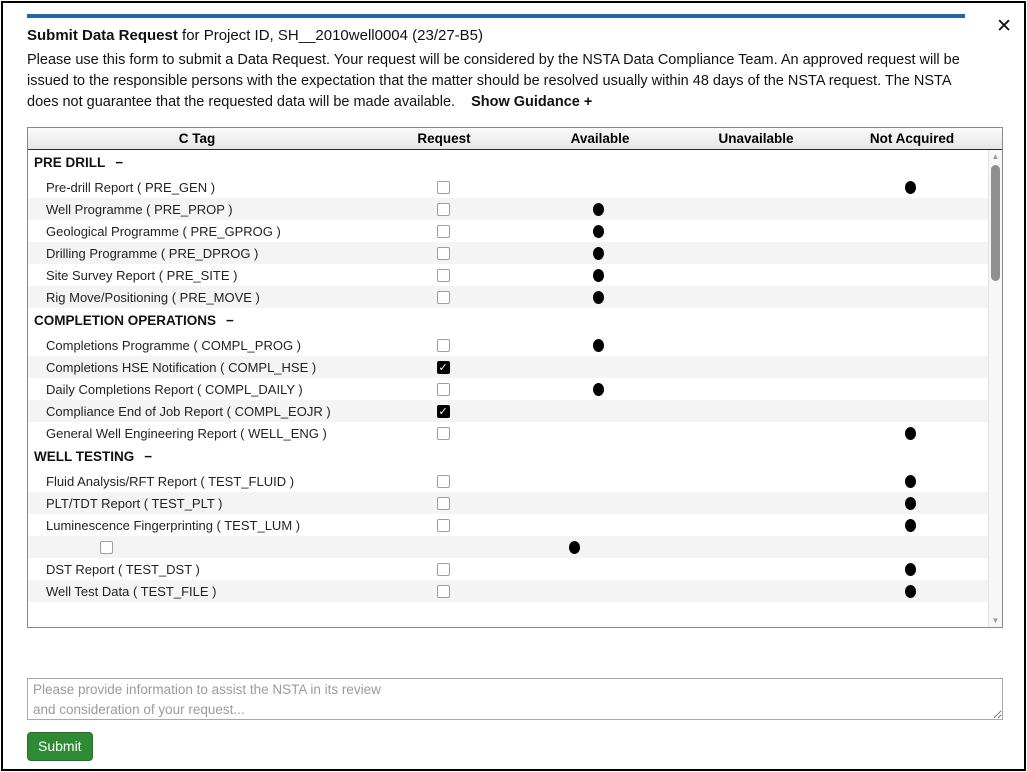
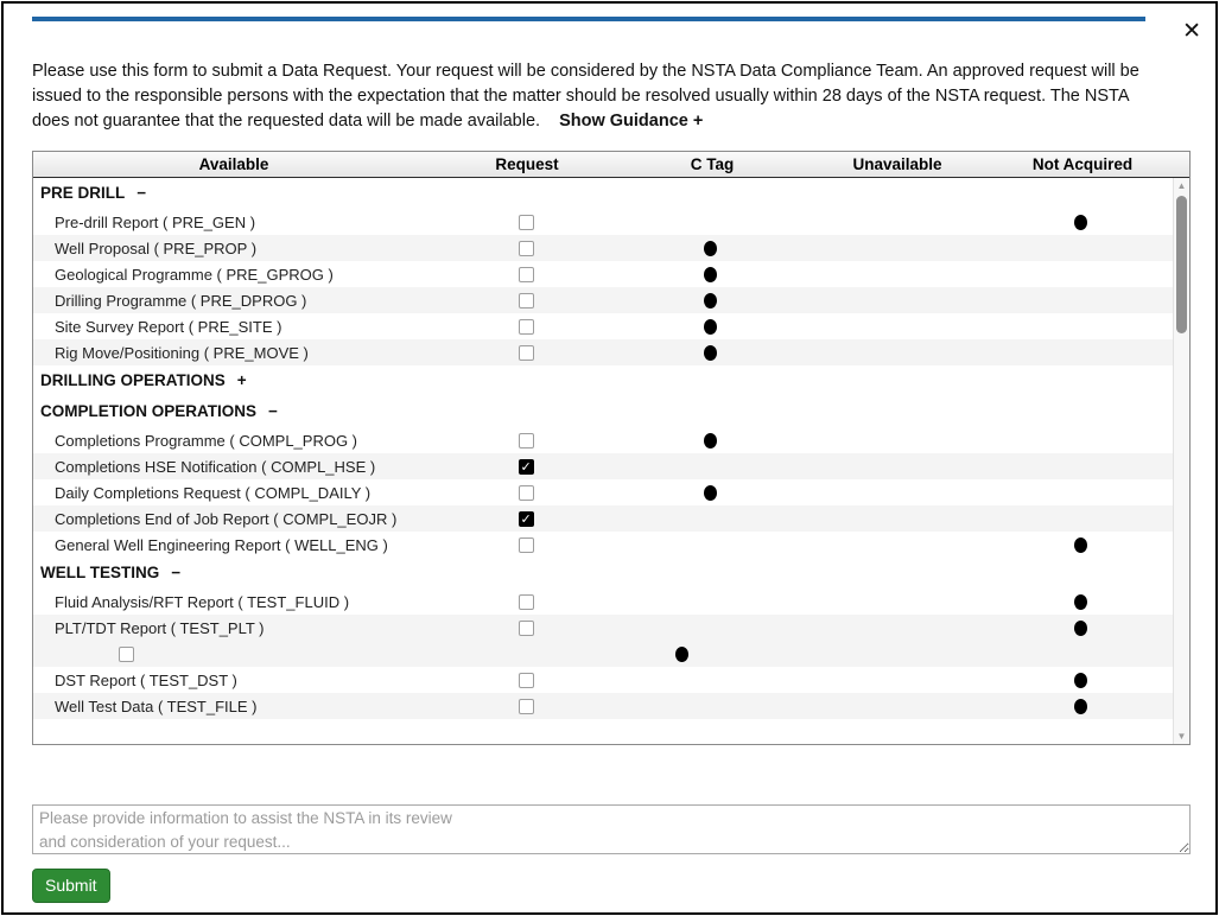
  ✕
- Submit Data Request for Project ID, SH__2010well0004 (23/27-B5)
- Please use this form to submit a Data Request. Your request will be considered by the NSTA Data Compliance Team. An approved request will be issued to the responsible persons with the expectation that the matter should be resolved usually within 48 days of the NSTA request. The NSTA does not guarantee that the requested data will be made available. Show Guidance +
+ Please use this form to submit a Data Request. Your request will be considered by the NSTA Data Compliance Team. An approved request will be issued to the responsible persons with the expectation that the matter should be resolved usually within 28 days of the NSTA request. The NSTA does not guarantee that the requested data will be made available. Show Guidance +
- C Tag
+ Available
  Request
- Available
+ C Tag
  Unavailable
  Not Acquired
  PRE DRILL −
  Pre-drill Report ( PRE_GEN )
- Well Programme ( PRE_PROP )
+ Well Proposal ( PRE_PROP )
  Geological Programme ( PRE_GPROG )
  Drilling Programme ( PRE_DPROG )
  Site Survey Report ( PRE_SITE )
  Rig Move/Positioning ( PRE_MOVE )
+ DRILLING OPERATIONS +
  COMPLETION OPERATIONS −
  Completions Programme ( COMPL_PROG )
  Completions HSE Notification ( COMPL_HSE )
  ✓
- Daily Completions Report ( COMPL_DAILY )
+ Daily Completions Request ( COMPL_DAILY )
- Compliance End of Job Report ( COMPL_EOJR )
+ Completions End of Job Report ( COMPL_EOJR )
  ✓
  General Well Engineering Report ( WELL_ENG )
  WELL TESTING −
  Fluid Analysis/RFT Report ( TEST_FLUID )
  PLT/TDT Report ( TEST_PLT )
- Luminescence Fingerprinting ( TEST_LUM )
  DST Report ( TEST_DST )
  Well Test Data ( TEST_FILE )
  ▲
  ▼
  Please provide information to assist the NSTA in its review
  and consideration of your request...
  Submit
